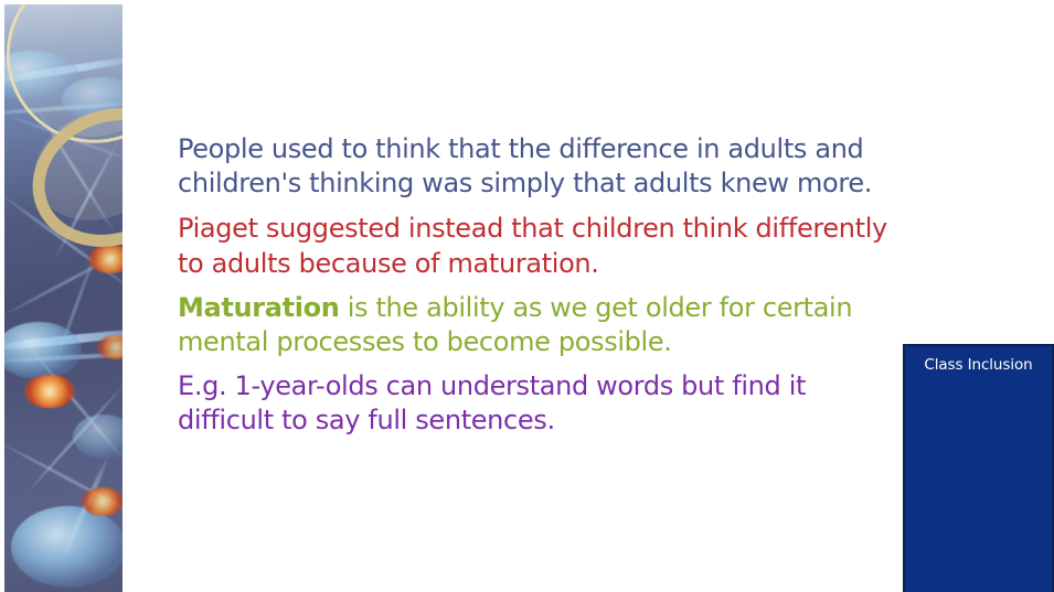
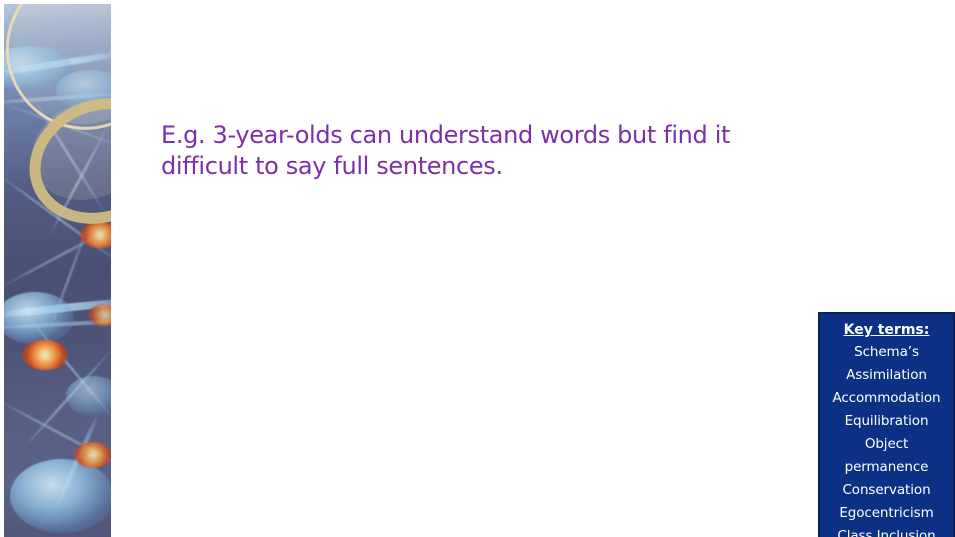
- People used to think that the difference in adults and children's thinking was simply that adults knew more.
- Piaget suggested instead that children think differently to adults because of maturation.
- Maturation is the ability as we get older for certain mental processes to become possible.
- E.g. 1-year-olds can understand words but find it difficult to say full sentences.
+ E.g. 3-year-olds can understand words but find it difficult to say full sentences.
+ Key terms:
+ Schema’s
+ Assimilation
+ Accommodation
+ Equilibration
+ Object permanence
+ Conservation
+ Egocentricism
  Class Inclusion
